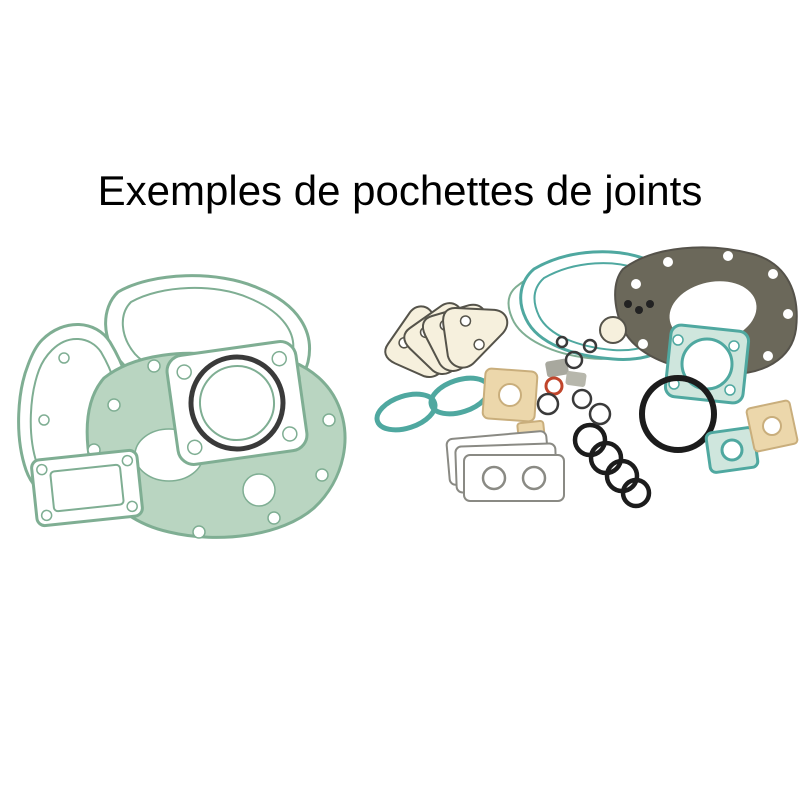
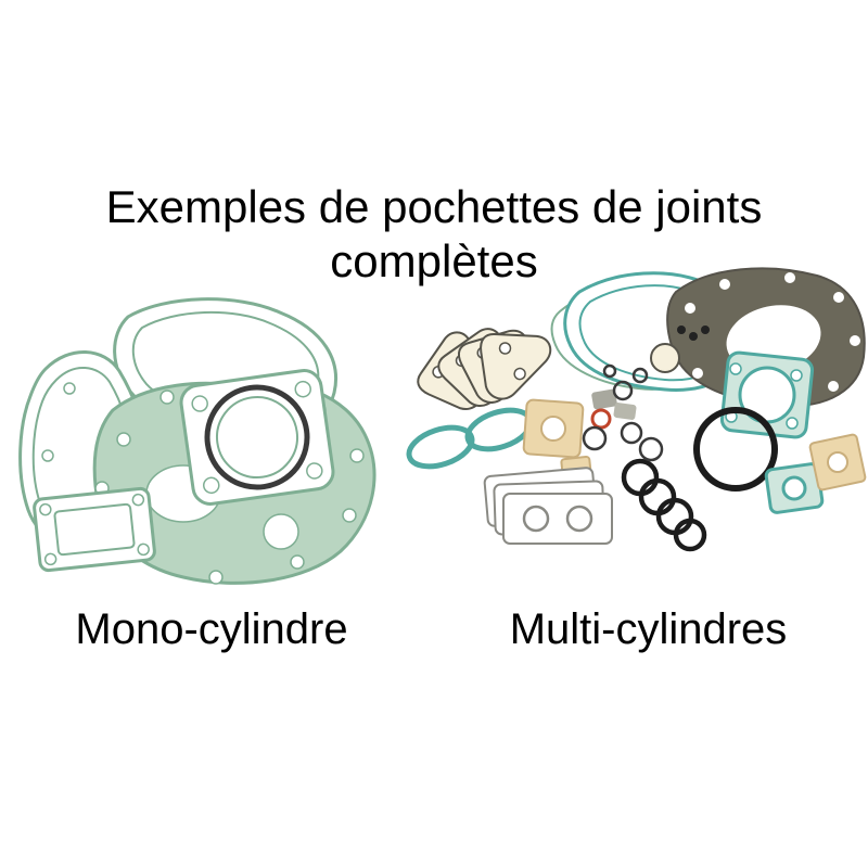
  Exemples de pochettes de joints
+ complètes
+ Mono-cylindre
+ Multi-cylindres
